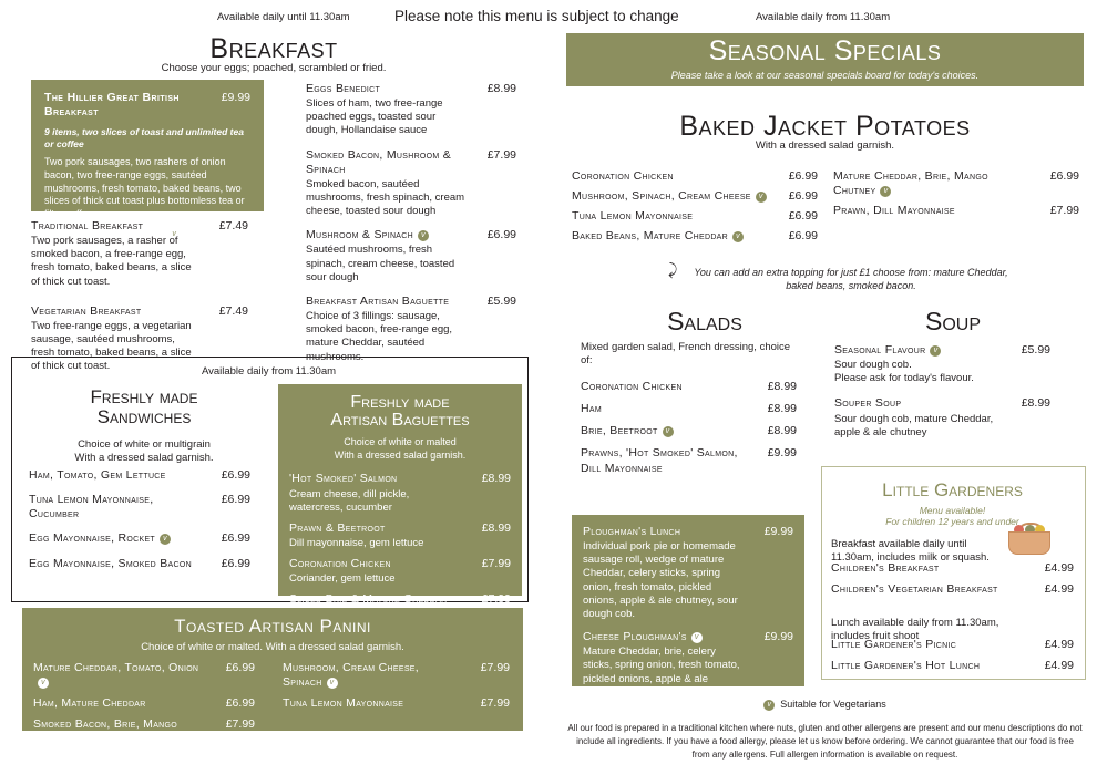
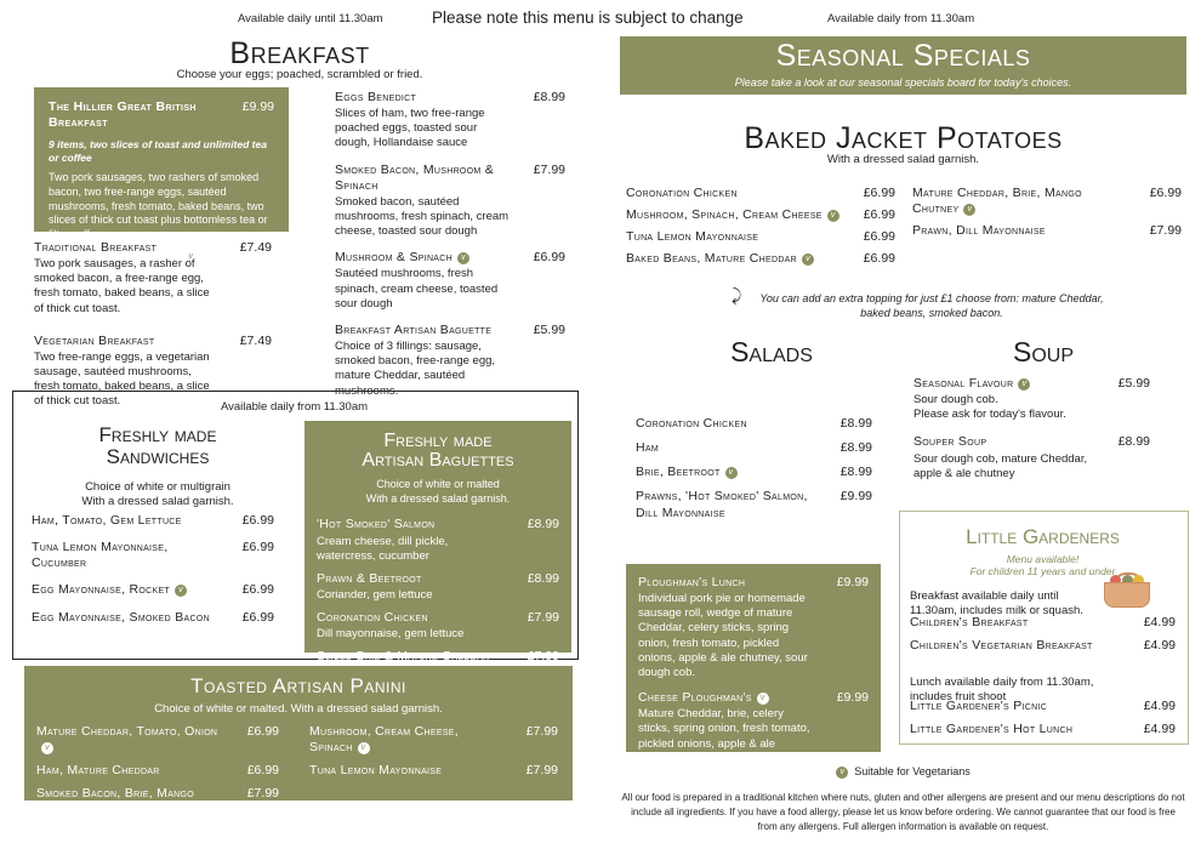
  Available daily until 11.30am
  Please note this menu is subject to change
  Available daily from 11.30am
  Breakfast
  Choose your eggs; poached, scrambled or fried.
  The Hillier Great British Breakfast
  £9.99
  9 items, two slices of toast and unlimited tea or coffee
- Two pork sausages, two rashers of onion bacon, two free-range eggs, sautéed mushrooms, fresh tomato, baked beans, two slices of thick cut toast plus bottomless tea or filter coffee.
+ Two pork sausages, two rashers of smoked bacon, two free-range eggs, sautéed mushrooms, fresh tomato, baked beans, two slices of thick cut toast plus bottomless tea or filter coffee.
  Vegetarian option available
  Traditional Breakfast
  £7.49
  Two pork sausages, a rasher of smoked bacon, a free-range egg, fresh tomato, baked beans, a slice of thick cut toast.
  Vegetarian Breakfast
  £7.49
  Two free-range eggs, a vegetarian sausage, sautéed mushrooms, fresh tomato, baked beans, a slice of thick cut toast.
  Eggs Benedict
  £8.99
  Slices of ham, two free-range poached eggs, toasted sour dough, Hollandaise sauce
  Smoked Bacon, Mushroom & Spinach
  £7.99
  Smoked bacon, sautéed mushrooms, fresh spinach, cream cheese, toasted sour dough
  Mushroom & Spinach
  £6.99
  Sautéed mushrooms, fresh spinach, cream cheese, toasted sour dough
  Breakfast Artisan Baguette
  £5.99
  Choice of 3 fillings: sausage, smoked bacon, free-range egg, mature Cheddar, sautéed mushrooms.
  Seasonal Specials
  Please take a look at our seasonal specials board for today's choices.
  Baked Jacket Potatoes
  With a dressed salad garnish.
  Coronation Chicken
  £6.99
  Mushroom, Spinach, Cream Cheese
  £6.99
  Tuna Lemon Mayonnaise
  £6.99
  Baked Beans, Mature Cheddar
  £6.99
  Mature Cheddar, Brie, Mango Chutney
  £6.99
  Prawn, Dill Mayonnaise
  £7.99
  ⤸
  You can add an extra topping for just £1 choose from: mature Cheddar, baked beans, smoked bacon.
  Salads
- Mixed garden salad, French dressing, choice of:
  Coronation Chicken
  £8.99
  Ham
  £8.99
  Brie, Beetroot
  £8.99
  Prawns, 'Hot Smoked' Salmon, Dill Mayonnaise
  £9.99
  Soup
  Seasonal Flavour
  £5.99
  Sour dough cob.
  Please ask for today's flavour.
  Souper Soup
  £8.99
  Sour dough cob, mature Cheddar, apple & ale chutney
  Available daily from 11.30am
  Freshly made
  Sandwiches
  Choice of white or multigrain
  With a dressed salad garnish.
  Ham, Tomato, Gem Lettuce
  £6.99
  Tuna Lemon Mayonnaise, Cucumber
  £6.99
  Egg Mayonnaise, Rocket
  £6.99
  Egg Mayonnaise, Smoked Bacon
  £6.99
  Freshly made
  Artisan Baguettes
  Choice of white or malted
  With a dressed salad garnish.
  'Hot Smoked' Salmon
  £8.99
  Cream cheese, dill pickle, watercress, cucumber
  Prawn & Beetroot
  £8.99
- Dill mayonnaise, gem lettuce
+ Coriander, gem lettuce
  Coronation Chicken
  £7.99
- Coriander, gem lettuce
+ Dill mayonnaise, gem lettuce
  Sliced Brie & Mature Cheddar
  £7.99
  Toasted Artisan Panini
  Choice of white or malted. With a dressed salad garnish.
  Mature Cheddar, Tomato, Onion
  £6.99
  Ham, Mature Cheddar
  £6.99
  Smoked Bacon, Brie, Mango
  £7.99
  Mushroom, Cream Cheese, Spinach
  £7.99
  Tuna Lemon Mayonnaise
  £7.99
  Ploughman's Lunch
  £9.99
  Individual pork pie or homemade sausage roll, wedge of mature Cheddar, celery sticks, spring onion, fresh tomato, pickled onions, apple & ale chutney, sour dough cob.
  Cheese Ploughman's
  £9.99
  Mature Cheddar, brie, celery sticks, spring onion, fresh tomato, pickled onions, apple & ale chutney, sour dough cob.
  Little Gardeners
  Menu available!
- For children 12 years and under
+ For children 11 years and under
  Breakfast available daily until 11.30am, includes milk or squash.
  Children's Breakfast
  £4.99
  Children's Vegetarian Breakfast
  £4.99
  Lunch available daily from 11.30am, includes fruit shoot
  Little Gardener's Picnic
  £4.99
  Little Gardener's Hot Lunch
  £4.99
  Suitable for Vegetarians
  All our food is prepared in a traditional kitchen where nuts, gluten and other allergens are present and our menu descriptions do not include all ingredients. If you have a food allergy, please let us know before ordering. We cannot guarantee that our food is free from any allergens. Full allergen information is available on request.
